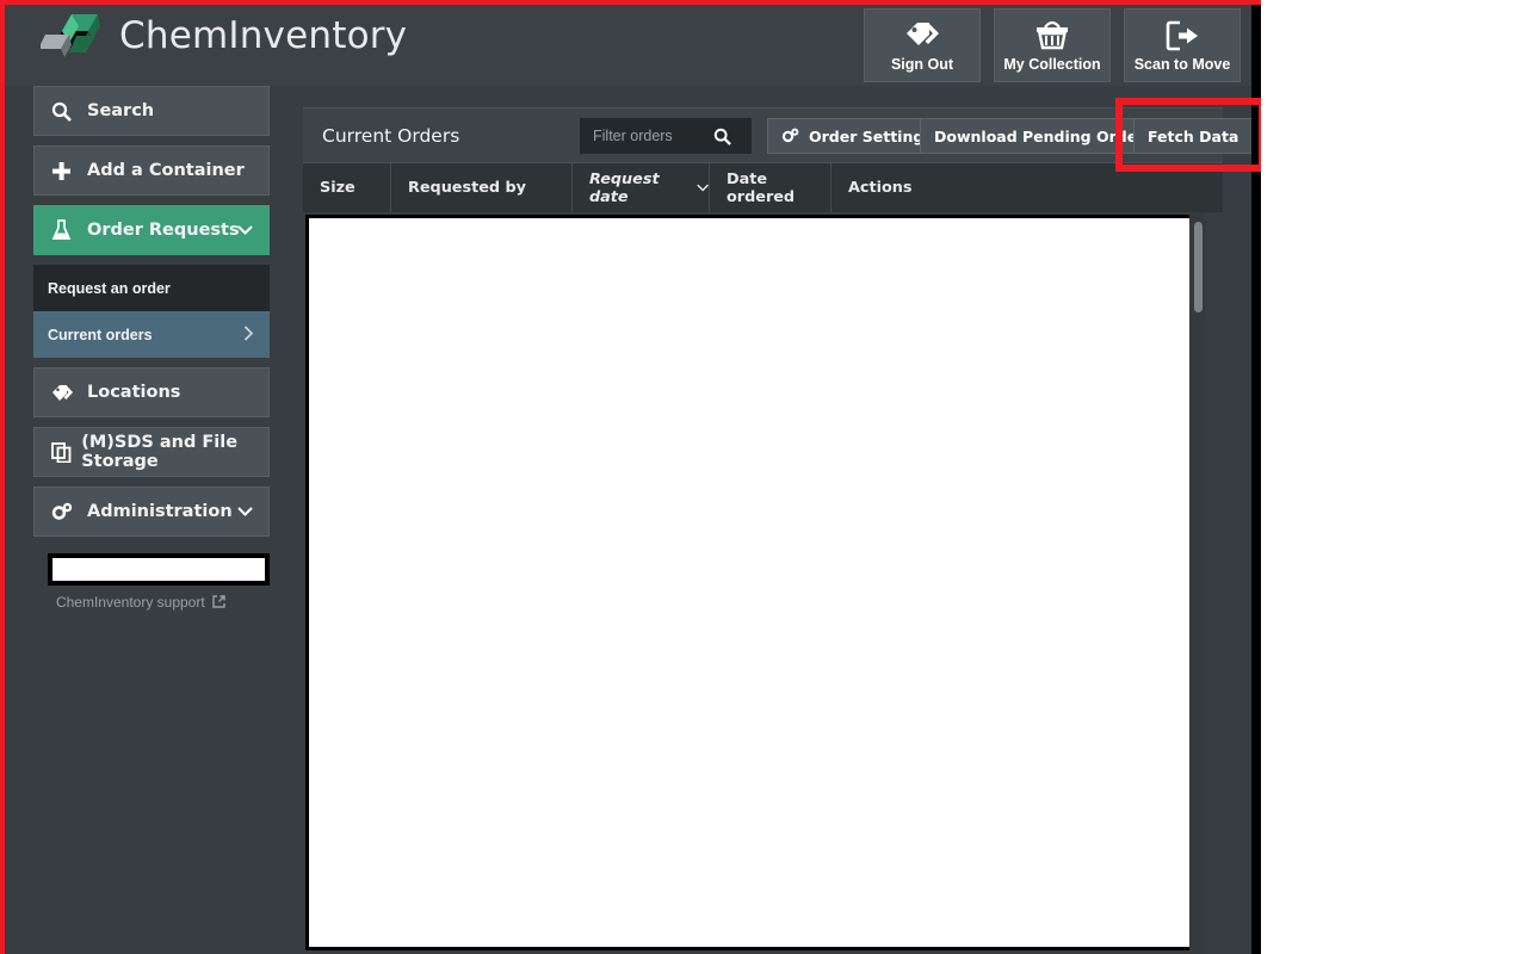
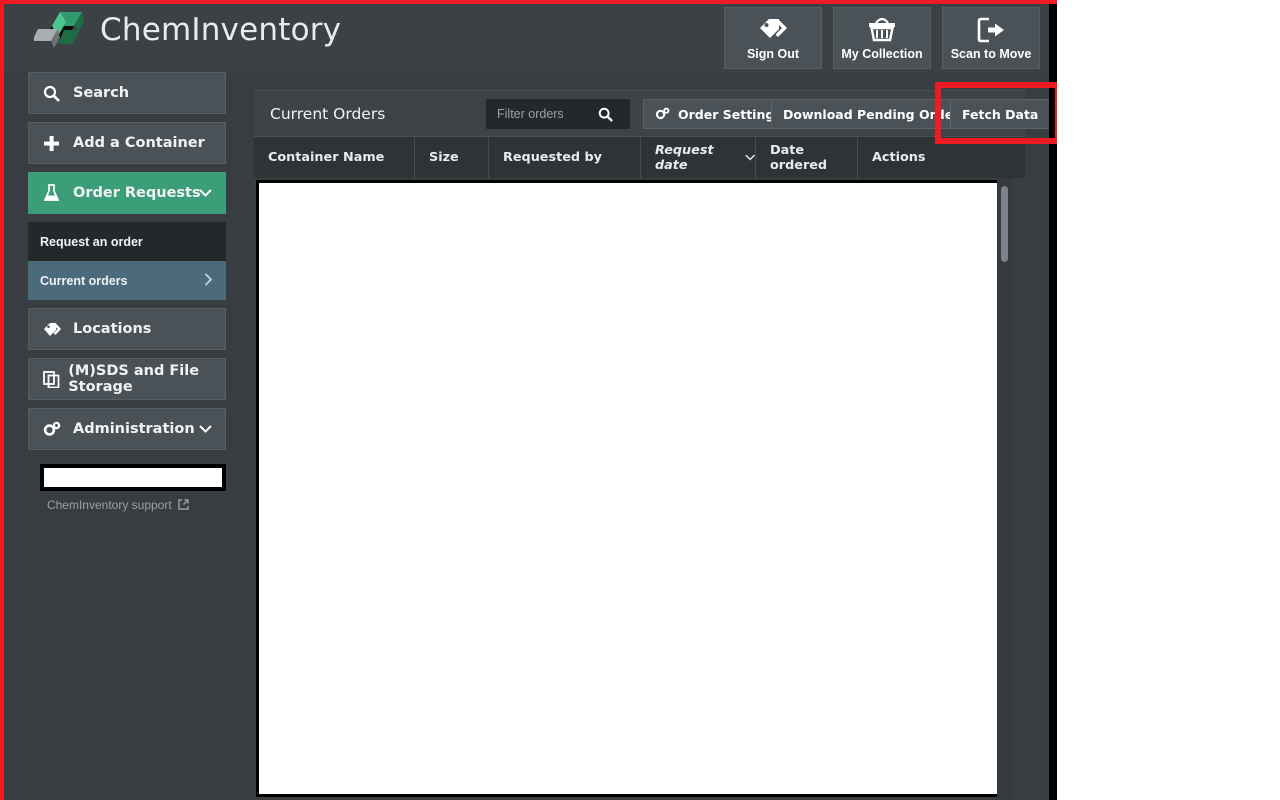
  ChemInventory
  Sign Out
  My Collection
  Scan to Move
  Search
  Add a Container
  Order Requests
  Request an order
  Current orders
  Locations
  (M)SDS and File Storage
  Administration
  ChemInventory support
  Current Orders
  Filter orders
  Order Setting
  Download Pending Orde
  Fetch Data
+ Container Name
  Size
  Requested by
  Request date
  Date ordered
  Actions
